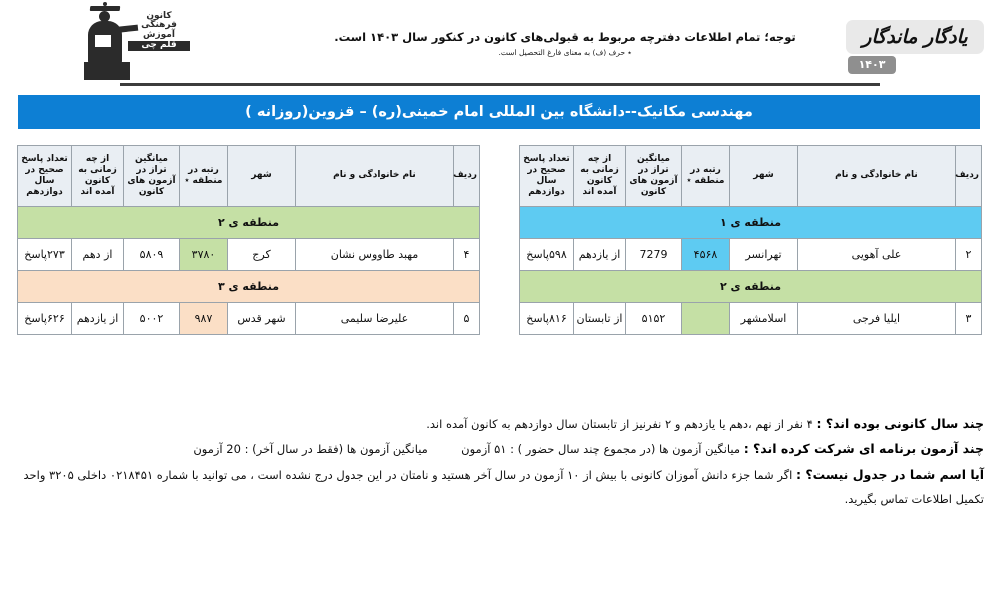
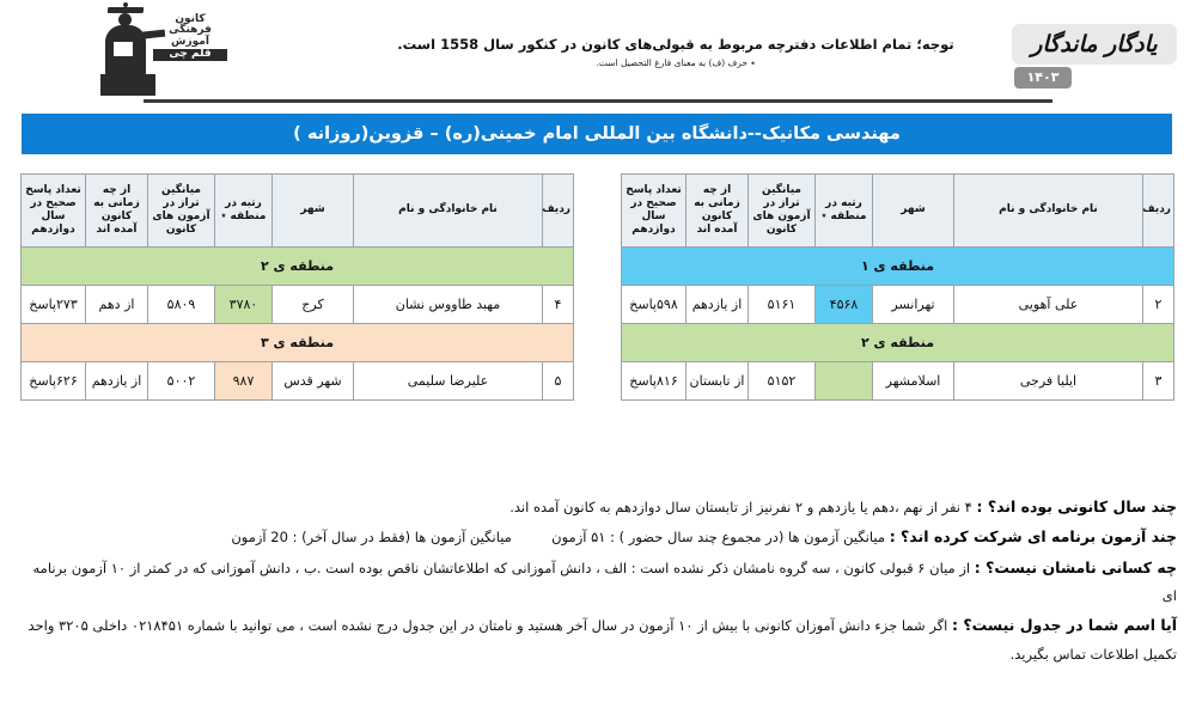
  کانون
  فرهنگی
  آموزش
  قلم چی
- توجه؛ تمام اطلاعات دفترچه مربوط به قبولی‌های کانون در کنکور سال ۱۴۰۳ است.
+ توجه؛ تمام اطلاعات دفترچه مربوط به قبولی‌های کانون در کنکور سال 1558 است.
  ٭ حرف (ف) به معنای فارغ التحصیل است.
  یادگار ماندگار
  ۱۴۰۳
  مهندسی مکانیک--دانشگاه بین المللی امام خمینی(ره) – قزوین(روزانه )
  ردیف	نام خانوادگی و نام	شهر	رتبه در منطقه ٭	میانگین تراز در آزمون های کانون	از چه زمانی به کانون آمده اند	تعداد پاسخ صحیح در سال دوازدهم
  منطقه ی ۱
- ۲	علی آهویی	تهرانسر	۴۵۶۸	7279	از یازدهم	۵۹۸پاسخ
+ ۲	علی آهویی	تهرانسر	۴۵۶۸	۵۱۶۱	از یازدهم	۵۹۸پاسخ
  منطقه ی ۲
  ۳	ایلیا فرجی	اسلامشهر		۵۱۵۲	از تابستان	۸۱۶پاسخ
  ردیف	نام خانوادگی و نام	شهر	رتبه در منطقه ٭	میانگین تراز در آزمون های کانون	از چه زمانی به کانون آمده اند	تعداد پاسخ صحیح در سال دوازدهم
  منطقه ی ۲
  ۴	مهبد طاووس نشان	کرج	۳۷۸۰	۵۸۰۹	از دهم	۲۷۳پاسخ
  منطقه ی ۳
  ۵	علیرضا سلیمی	شهر قدس	۹۸۷	۵۰۰۲	از یازدهم	۶۲۶پاسخ
  چند سال کانونی بوده اند؟ : ۴ نفر از نهم ،دهم یا یازدهم و ۲ نفرنیز از تابستان سال دوازدهم به کانون آمده اند.
  چند آزمون برنامه ای شرکت کرده اند؟ : میانگین آزمون ها (در مجموع چند سال حضور ) : ۵۱ آزمون میانگین آزمون ها (فقط در سال آخر) : 20 آزمون
+ چه کسانی نامشان نیست؟ : از میان ۶ قبولی کانون ، سه گروه نامشان ذکر نشده است : الف ، دانش آموزانی که اطلاعاتشان ناقص بوده است .ب ، دانش آموزانی که در کمتر از ۱۰ آزمون برنامه ای
  آیا اسم شما در جدول نیست؟ : اگر شما جزء دانش آموزان کانونی با بیش از ۱۰ آزمون در سال آخر هستید و نامتان در این جدول درج نشده است ، می توانید با شماره ۰۲۱۸۴۵۱ داخلی ۳۲۰۵ واحد
  تکمیل اطلاعات تماس بگیرید.
